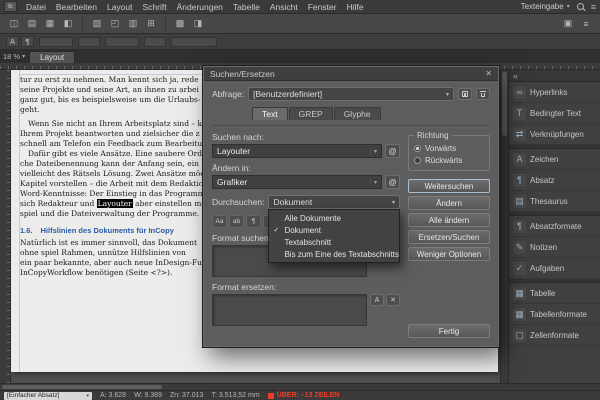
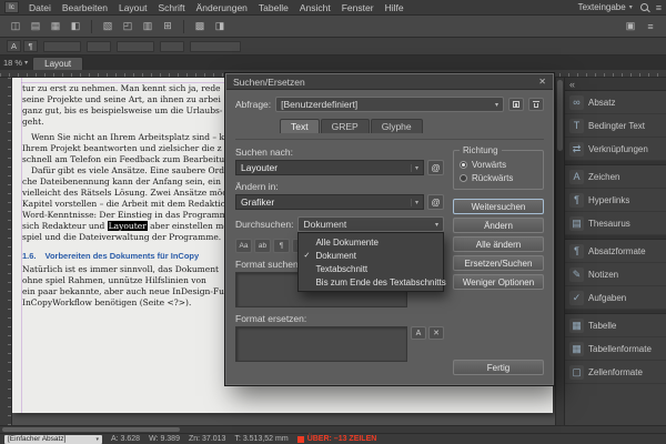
  Datei
  Bearbeiten
  Layout
  Schrift
  Änderungen
  Tabelle
  Ansicht
  Fenster
  Hilfe
  Texteingabe
  ≡
  ◫
  ▤
  ▦
  ◧
  ▧
  ◰
  ▥
  ⊞
  ▩
  ◨
  ▣
  ≡
  A
  ¶
  18 %
  Layout
  tur zu erst zu nehmen. Man kennt sich ja, rede
  seine Projekte und seine Art, an ihnen zu arbei
  ganz gut, bis es beispielsweise um die Urlaubs-
  geht.
  Wenn Sie nicht an Ihrem Arbeitsplatz sind – k
  Ihrem Projekt beantworten und zielsicher die z
  schnell am Telefon ein Feedback zum Bearbeitu
  Dafür gibt es viele Ansätze. Eine saubere Ord
  che Dateibenennung kann der Anfang sein, ein
  vielleicht des Rätsels Lösung. Zwei Ansätze mö
  Kapitel vorstellen – die Arbeit mit dem Redaktio
  Word-Kenntnisse: Der Einstieg in das Programm
  sich Redakteur und Layouter aber einstellen m
  spiel und die Dateiverwaltung der Programme.
  1.6.
- Hilfslinien des Dokuments für InCopy
+ Vorbereiten des Dokuments für InCopy
  Natürlich ist es immer sinnvoll, das Dokument
  ohne spiel Rahmen, unnütze Hilfslinien von
  ein paar bekannte, aber auch neue InDesign-Fu
  InCopyWorkflow benötigen (Seite <?>).
  «
  ∞
- Hyperlinks
+ Absatz
  T
  Bedingter Text
  ⇄
  Verknüpfungen
  A
  Zeichen
  ¶
- Absatz
+ Hyperlinks
  ▤
  Thesaurus
  ¶
  Absatzformate
  ✎
  Notizen
  ✓
  Aufgaben
  ▦
  Tabelle
  ▦
  Tabellenformate
  ▢
  Zellenformate
  Suchen/Ersetzen
  ✕
  Abfrage:
  [Benutzerdefiniert]
  Text
  GREP
  Glyphe
  Suchen nach:
  Layouter
  @
  Ändern in:
  Grafiker
  @
  Durchsuchen:
  Dokument
  Alle Dokumente
  Dokument
  Textabschnitt
- Bis zum Eine des Textabschnitts
+ Bis zum Ende des Textabschnitts
  Format suchen
  Format ersetzen:
  Richtung
  Vorwärts
  Rückwärts
  Weitersuchen
  Ändern
  Alle ändern
  Ersetzen/Suchen
  Weniger Optionen
  Fertig
